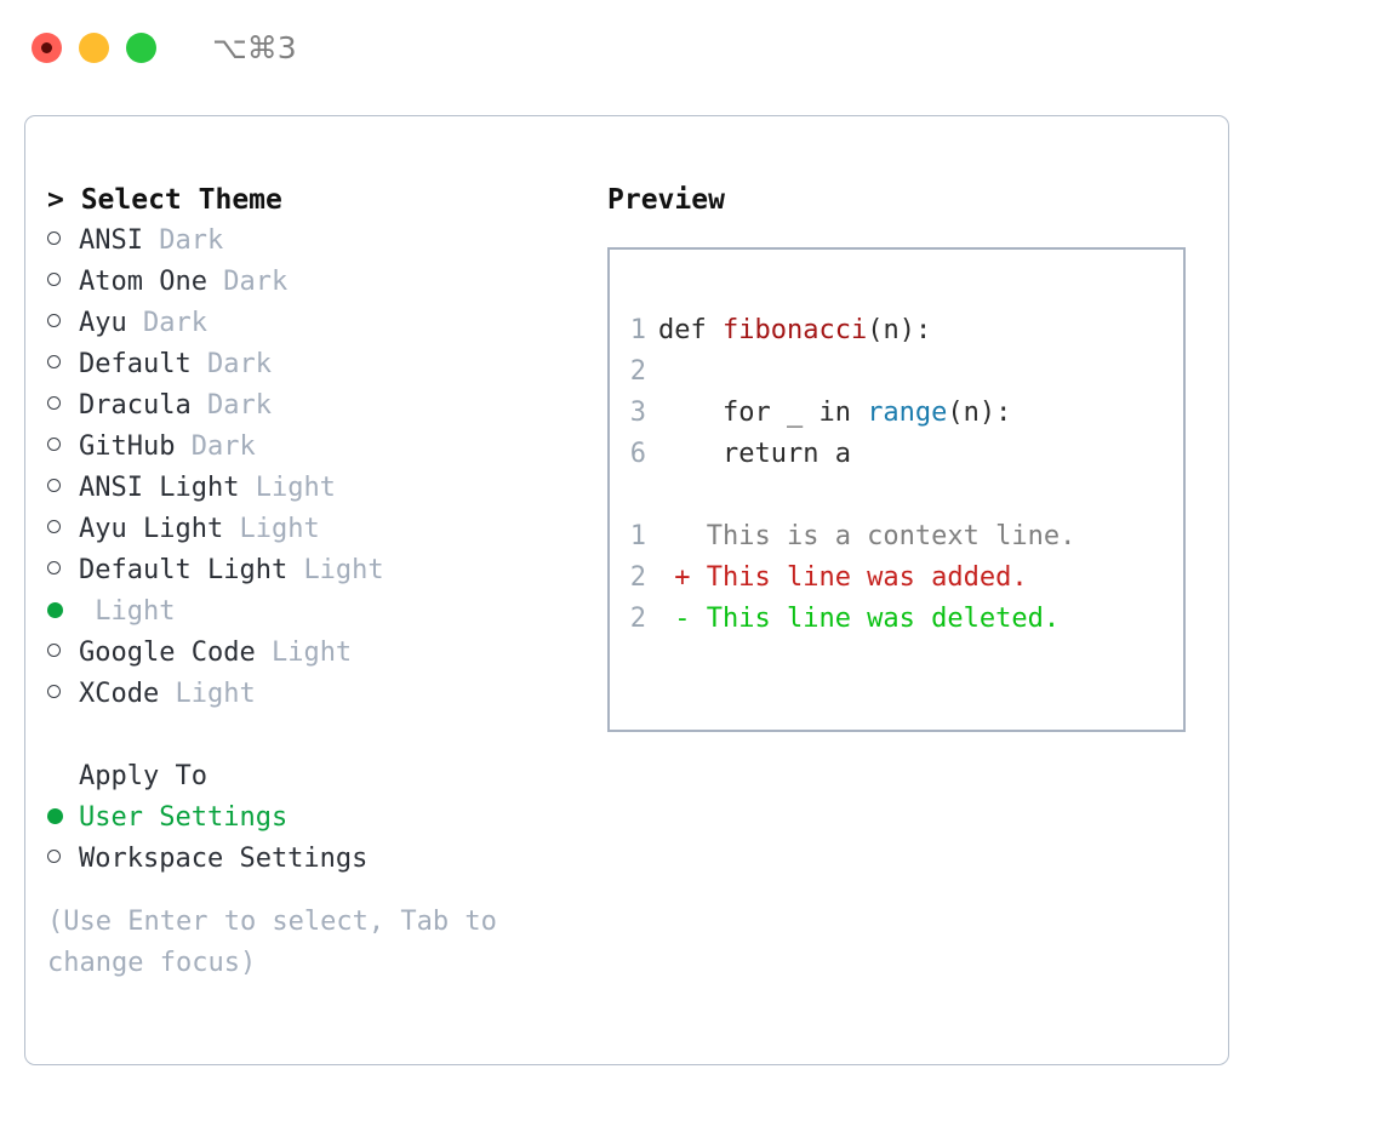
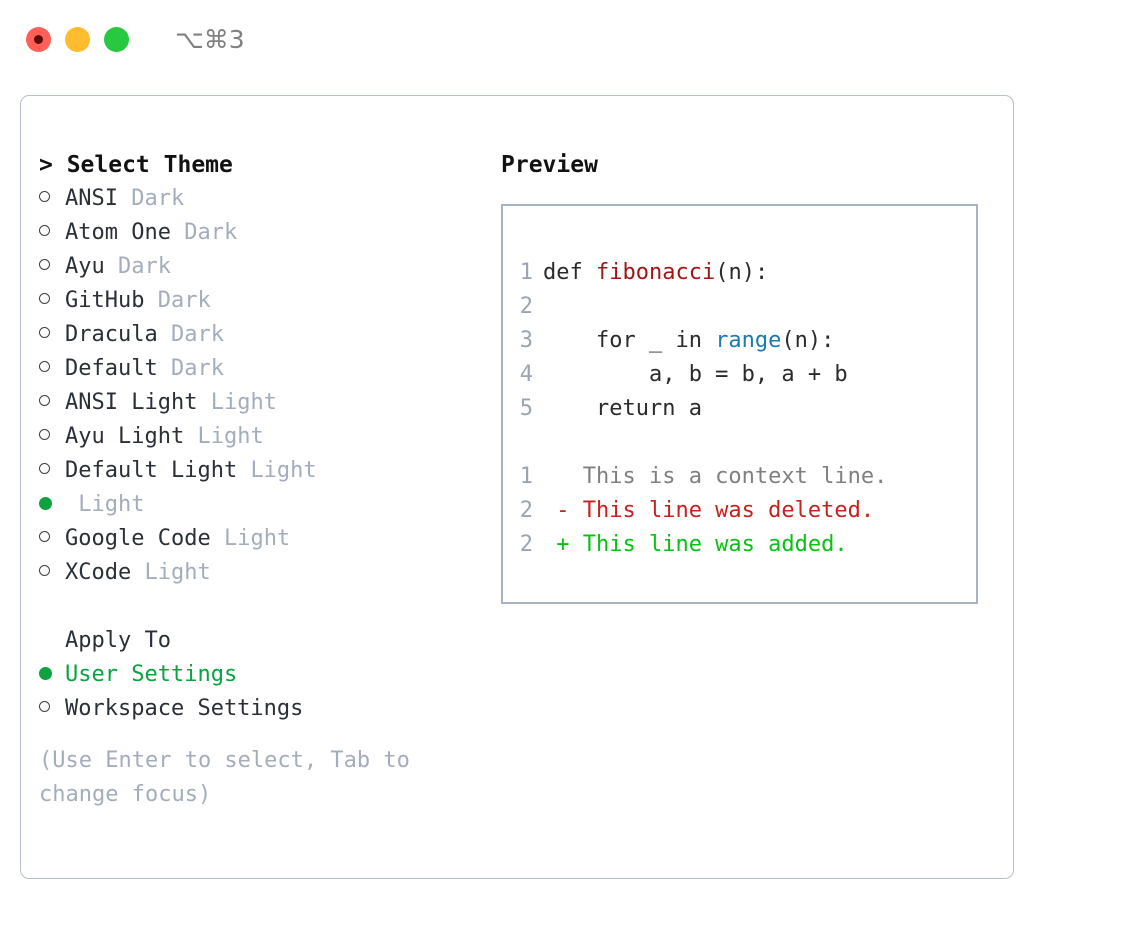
  ⌥⌘3
  > Select Theme
  ANSI
  Dark
  Atom One
  Dark
  Ayu
  Dark
- Default
+ GitHub
  Dark
  Dracula
  Dark
- GitHub
+ Default
  Dark
  ANSI Light
  Light
  Ayu Light
  Light
  Default Light
  Light
  Light
  Google Code
  Light
  XCode
  Light
  Apply To
  User Settings
  Workspace Settings
  (Use Enter to select, Tab to change focus)
  Preview
  1
  def fibonacci(n):
  2
  3
  for _ in range(n):
+ 4
+ a, b = b, a + b
- 6
+ 5
  return a
  1
  This is a context line.
  2
- + This line was added.
+ - This line was deleted.
  2
- - This line was deleted.
+ + This line was added.
